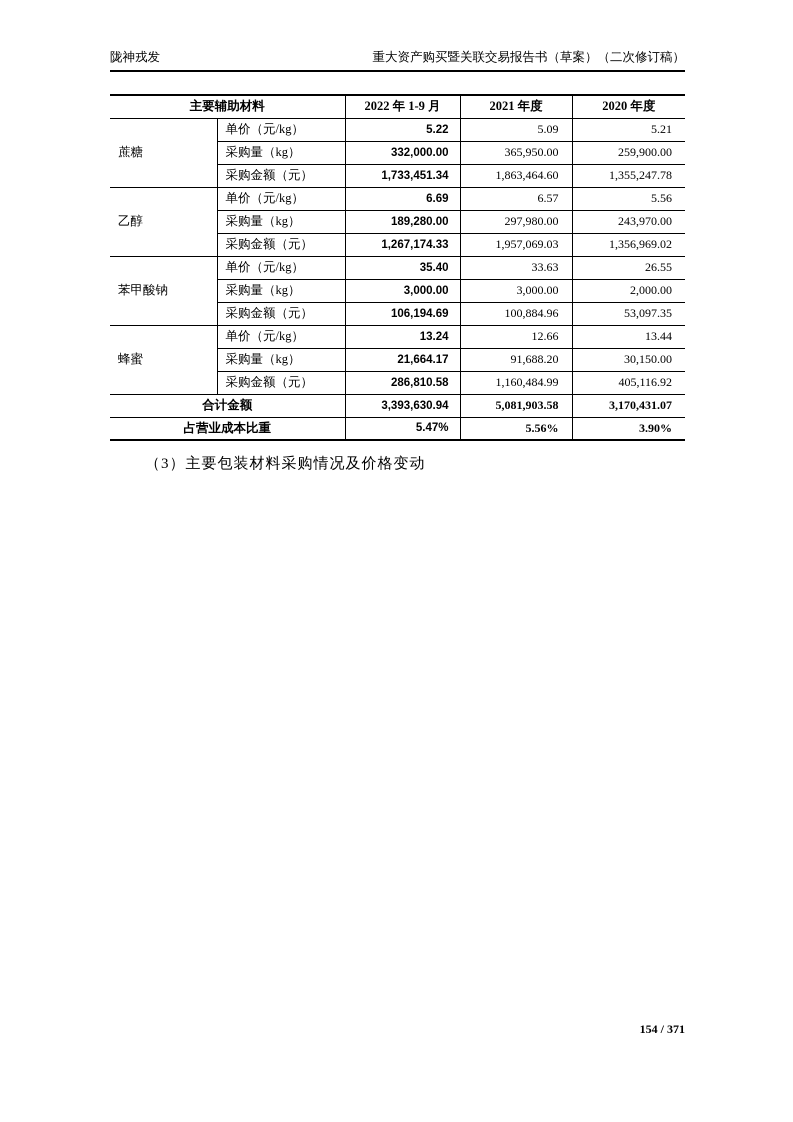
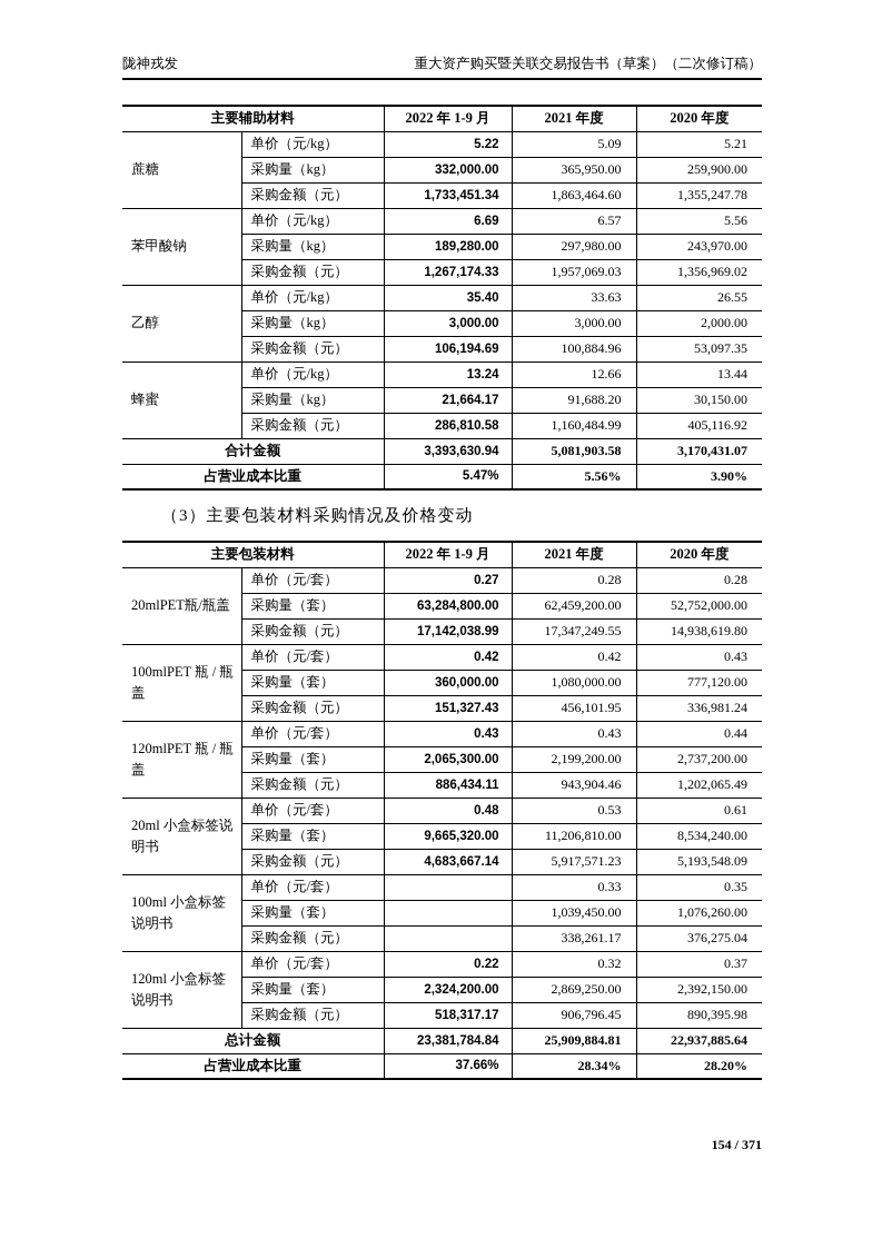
  陇神戎发
  重大资产购买暨关联交易报告书（草案）（二次修订稿）
  主要辅助材料	2022 年 1-9 月	2021 年度	2020 年度
  蔗糖	单价（元/kg）	5.22	5.09	5.21
  采购量（kg）	332,000.00	365,950.00	259,900.00
  采购金额（元）	1,733,451.34	1,863,464.60	1,355,247.78
- 乙醇	单价（元/kg）	6.69	6.57	5.56
+ 苯甲酸钠	单价（元/kg）	6.69	6.57	5.56
  采购量（kg）	189,280.00	297,980.00	243,970.00
  采购金额（元）	1,267,174.33	1,957,069.03	1,356,969.02
- 苯甲酸钠	单价（元/kg）	35.40	33.63	26.55
+ 乙醇	单价（元/kg）	35.40	33.63	26.55
  采购量（kg）	3,000.00	3,000.00	2,000.00
  采购金额（元）	106,194.69	100,884.96	53,097.35
  蜂蜜	单价（元/kg）	13.24	12.66	13.44
  采购量（kg）	21,664.17	91,688.20	30,150.00
  采购金额（元）	286,810.58	1,160,484.99	405,116.92
  合计金额	3,393,630.94	5,081,903.58	3,170,431.07
  占营业成本比重	5.47%	5.56%	3.90%
  （3）主要包装材料采购情况及价格变动
+ 主要包装材料	2022 年 1-9 月	2021 年度	2020 年度
+ 20mlPET瓶/瓶盖	单价（元/套）	0.27	0.28	0.28
+ 采购量（套）	63,284,800.00	62,459,200.00	52,752,000.00
+ 采购金额（元）	17,142,038.99	17,347,249.55	14,938,619.80
+ 100mlPET 瓶 / 瓶盖	单价（元/套）	0.42	0.42	0.43
+ 采购量（套）	360,000.00	1,080,000.00	777,120.00
+ 采购金额（元）	151,327.43	456,101.95	336,981.24
+ 120mlPET 瓶 / 瓶盖	单价（元/套）	0.43	0.43	0.44
+ 采购量（套）	2,065,300.00	2,199,200.00	2,737,200.00
+ 采购金额（元）	886,434.11	943,904.46	1,202,065.49
+ 20ml 小盒标签说明书	单价（元/套）	0.48	0.53	0.61
+ 采购量（套）	9,665,320.00	11,206,810.00	8,534,240.00
+ 采购金额（元）	4,683,667.14	5,917,571.23	5,193,548.09
+ 100ml 小盒标签说明书	单价（元/套）		0.33	0.35
+ 采购量（套）		1,039,450.00	1,076,260.00
+ 采购金额（元）		338,261.17	376,275.04
+ 120ml 小盒标签说明书	单价（元/套）	0.22	0.32	0.37
+ 采购量（套）	2,324,200.00	2,869,250.00	2,392,150.00
+ 采购金额（元）	518,317.17	906,796.45	890,395.98
+ 总计金额	23,381,784.84	25,909,884.81	22,937,885.64
+ 占营业成本比重	37.66%	28.34%	28.20%
  154 / 371
